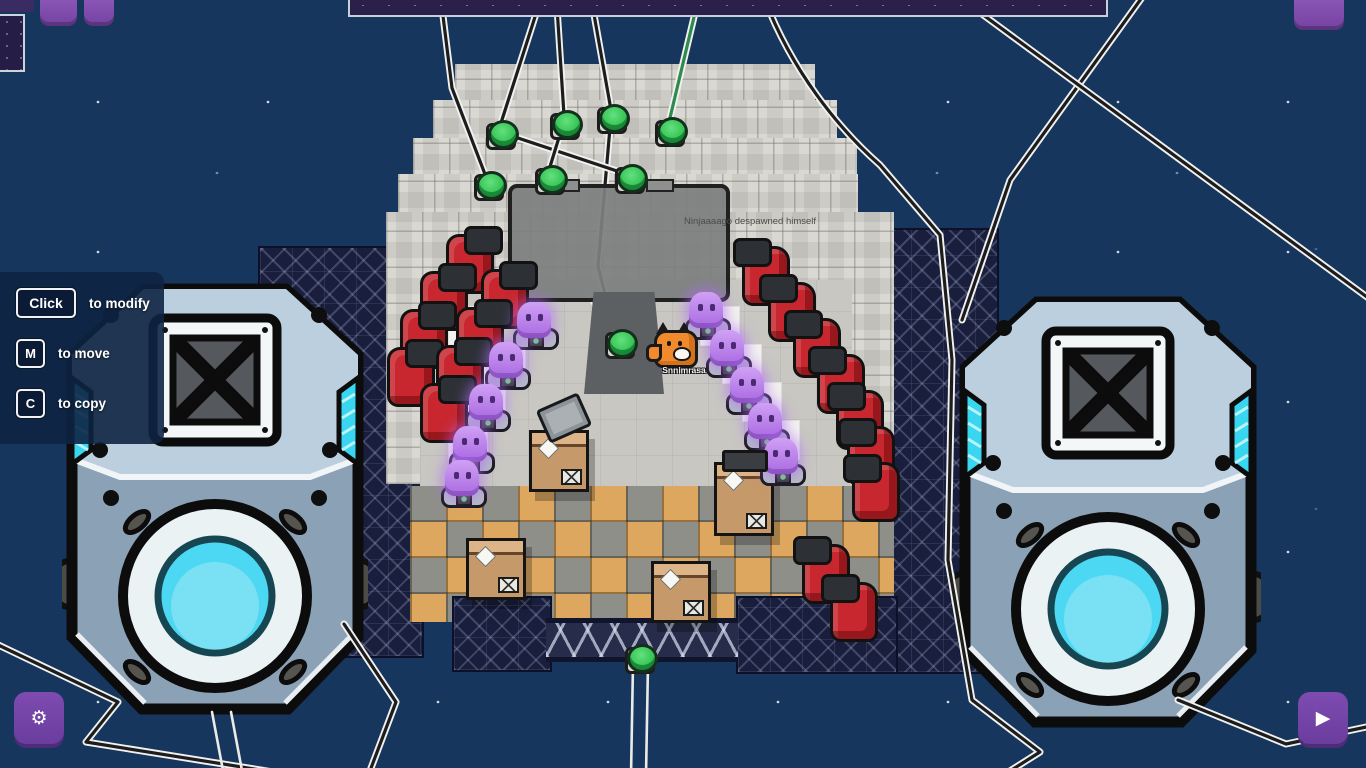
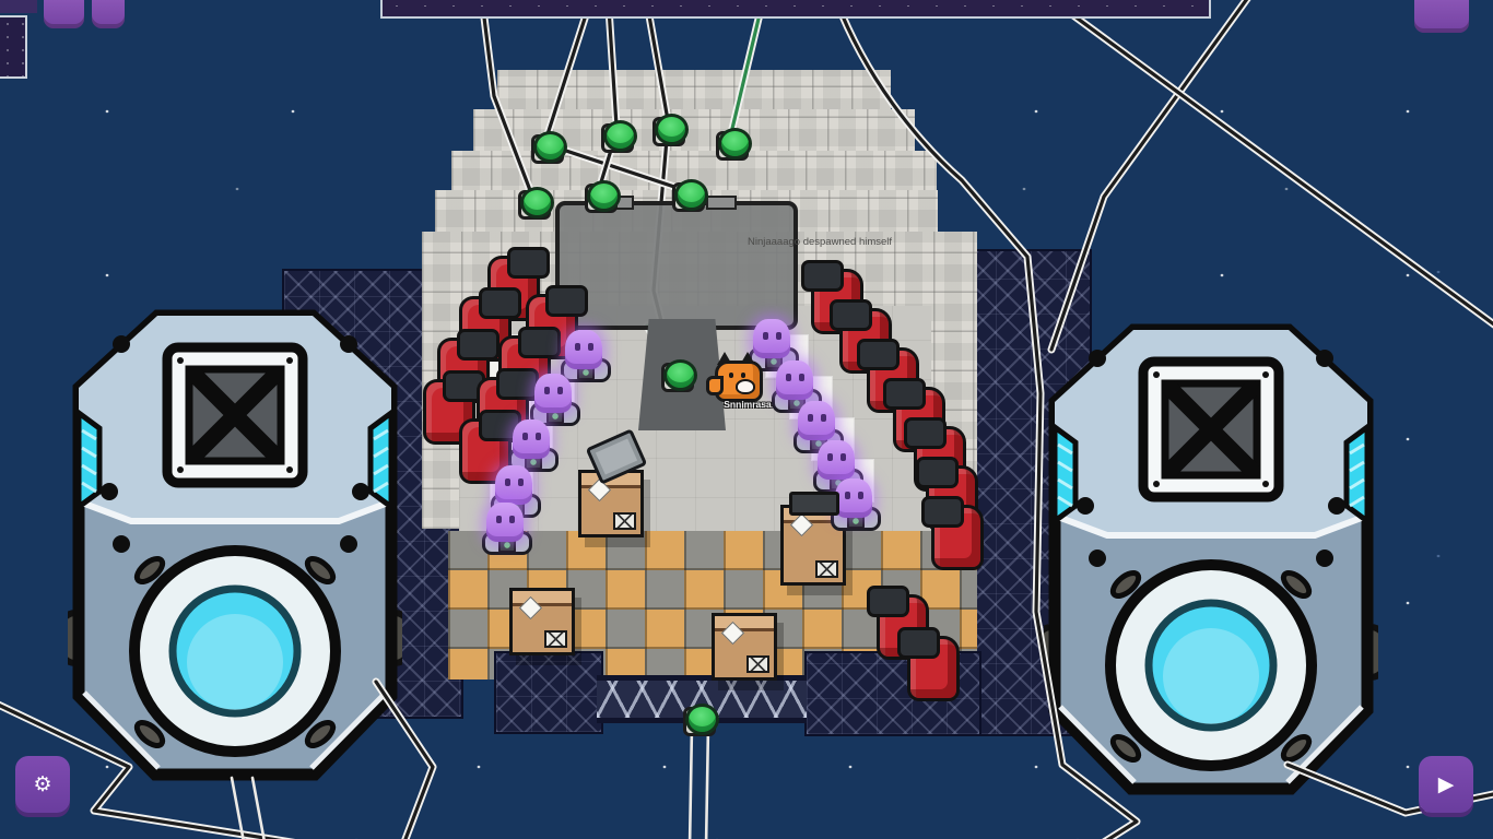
  Ninjaaaago despawned himself
  Snnimrasa
- Click
- to modify
- M
- to move
- C
- to copy
  ⚙
  ▶
